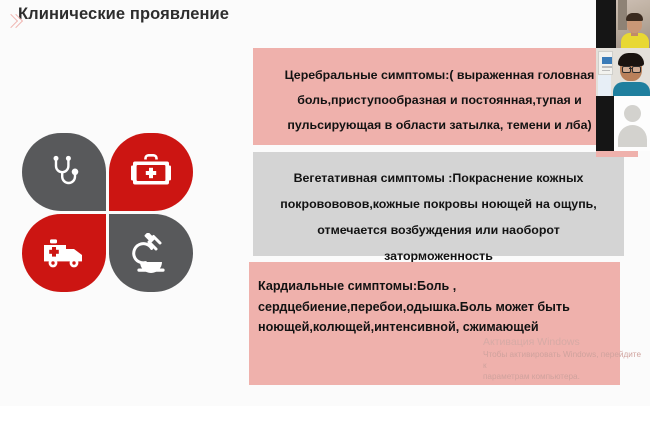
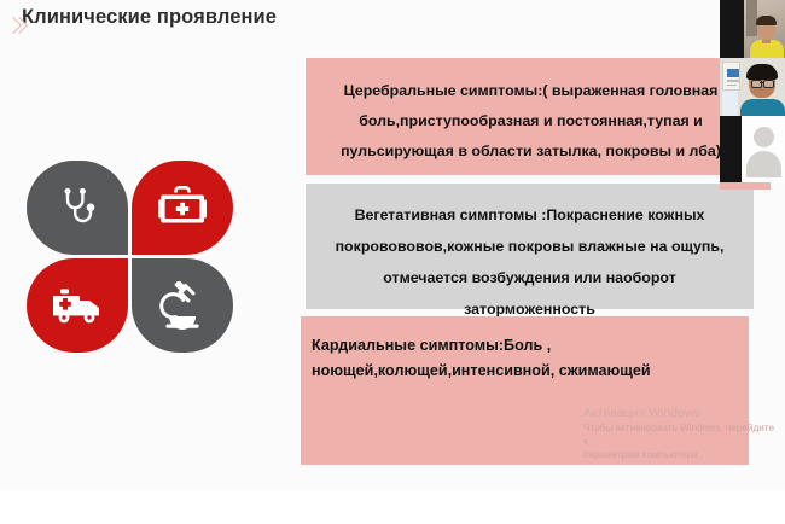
  Клинические проявление
  Церебральные симптомы:( выраженная головная
  боль,приступообразная и постоянная,тупая и
- пульсирующая в области затылка, темени и лба)
+ пульсирующая в области затылка, покровы и лба)
  Вегетативная симптомы :Покраснение кожных
- покровововов,кожные покровы ноющей на ощупь,
+ покровововов,кожные покровы влажные на ощупь,
  отмечается возбуждения или наоборот
  заторможенность
  Кардиальные симптомы:Боль ,
- сердцебиение,перебои,одышка.Боль может быть
  ноющей,колющей,интенсивной, сжимающей
  Активация Windows
  Чтобы активировать Windows, перейдите к
  параметрам компьютера.
